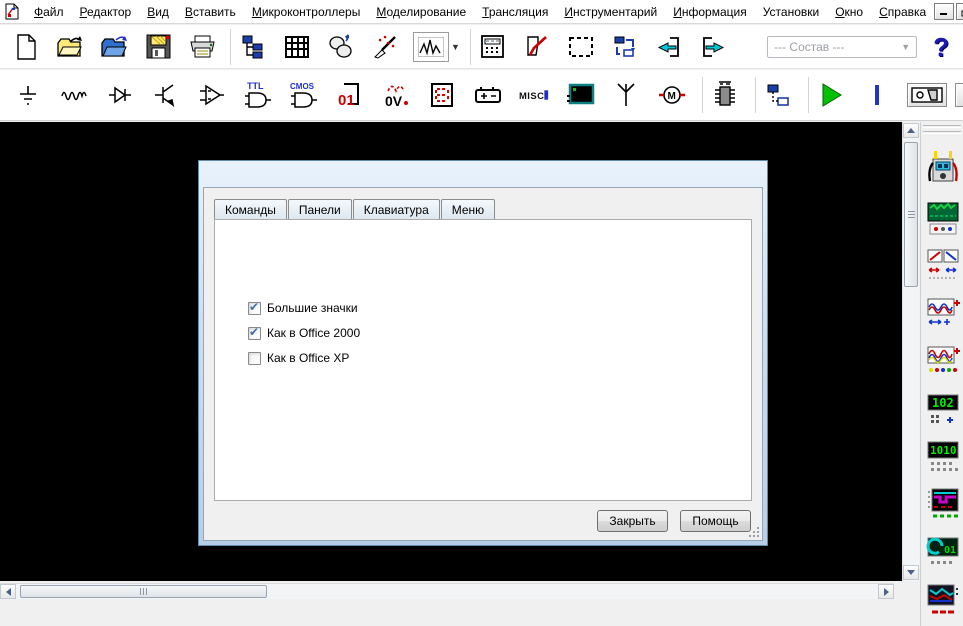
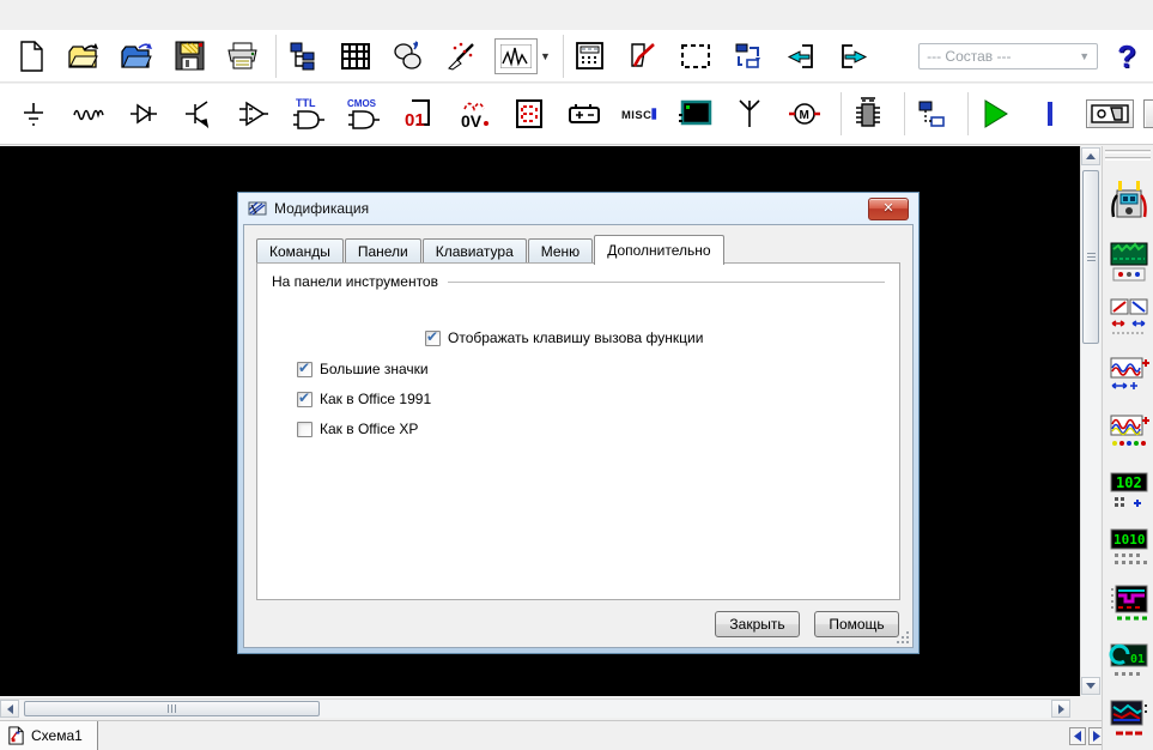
- Файл
- Редактор
- Вид
- Вставить
- Микроконтроллеры
- Моделирование
- Трансляция
- Инструментарий
- Информация
- Установки
- Окно
- Справка
  ▼
  --- Состав ---
  ▼
  ?
  TTL
  CMOS
  01
  0V
  MISC
  M
+ Схема1
  102
  1010
  01
+ Модификация
+ ✕
  Команды
  Панели
  Клавиатура
  Меню
+ Дополнительно
+ На панели инструментов
+ Отображать клавишу вызова функции
  Большие значки
- Как в Office 2000
+ Как в Office 1991
  Как в Office XP
  Закрыть
  Помощь
